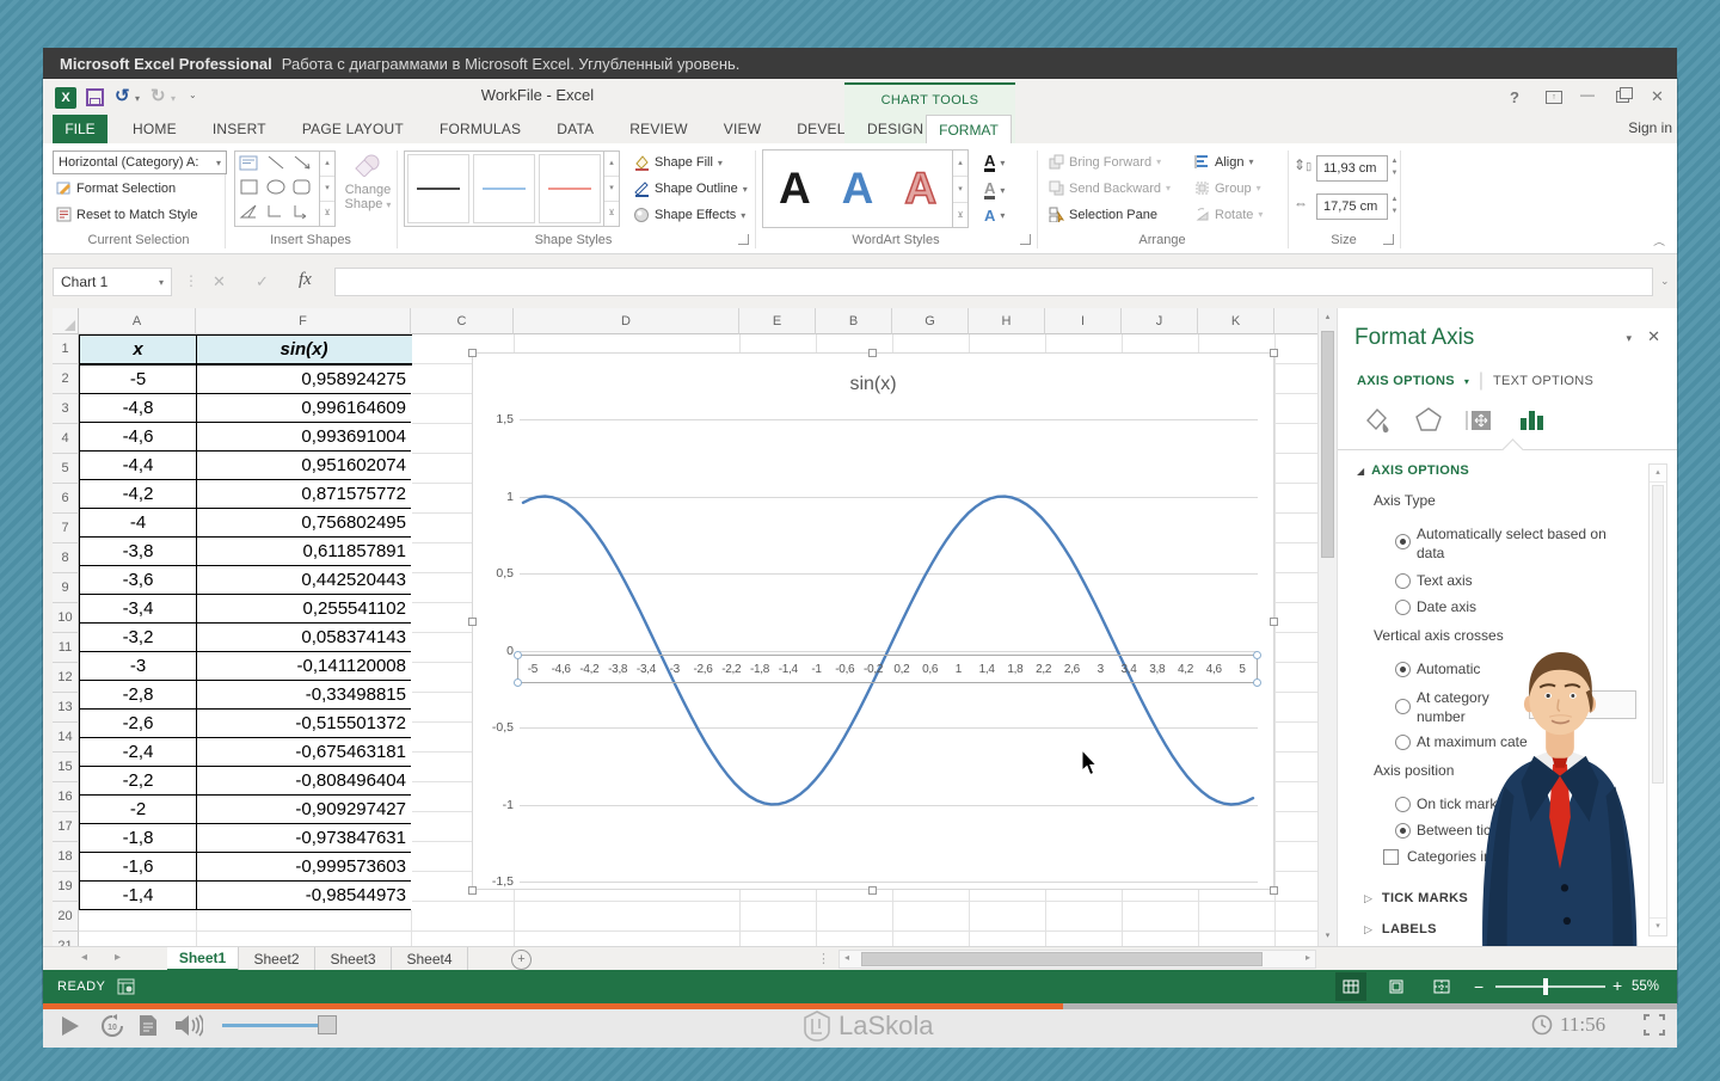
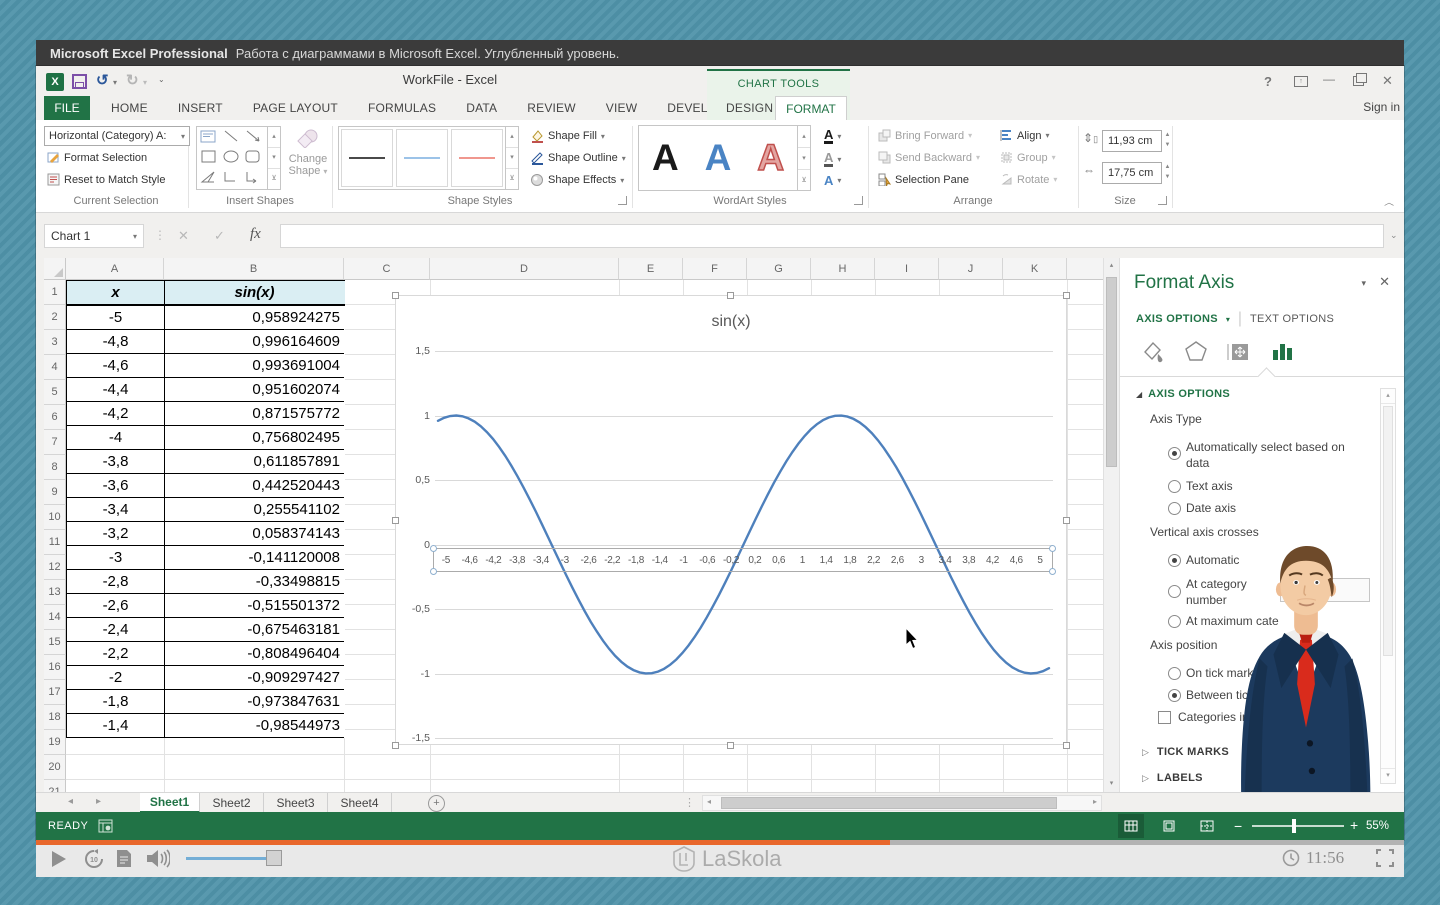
  Microsoft Excel Professional
  Работа с диаграммами в Microsoft Excel. Углубленный уровень.
  X
  ↺
  ▾
  ↻
  ▾
  ⌄
  WorkFile - Excel
  CHART TOOLS
  ?
  —
  ✕
  FILE
  HOME
  INSERT
  PAGE LAYOUT
  FORMULAS
  DATA
  REVIEW
  VIEW
  DESIGN
  FORMAT
  Sign in
  Horizontal (Category) A:
  ▾
  Format Selection
  Reset to Match Style
  Current Selection
  Change
  Shape ▾
  Insert Shapes
  Shape Fill
  ▾
  Shape Outline
  ▾
  Shape Effects
  ▾
  Shape Styles
  A
  A
  A
  A
  ▾
  A
  ▾
  A
  ▾
  WordArt Styles
  Bring Forward
  ▾
  Send Backward
  ▾
  Selection Pane
  Align
  ▾
  Group
  ▾
  Rotate
  ▾
  Arrange
  ⇕▯
  11,93 cm
  ⇔
  17,75 cm
  Size
  ︿
  Chart 1
  ▾
  ⋮
  ✕
  ✓
  fx
  ⌄
  A
- F
+ B
  C
  D
  E
- B
+ F
  G
  H
  I
  J
  K
  1
  2
  3
  4
  5
  6
  7
  8
  9
  10
  11
  12
  13
  14
  15
  16
  17
  18
  19
  20
  x
  sin(x)
  -5
  0,958924275
  -4,8
  0,996164609
  -4,6
  0,993691004
  -4,4
  0,951602074
  -4,2
  0,871575772
  -4
  0,756802495
  -3,8
  0,611857891
  -3,6
  0,442520443
  -3,4
  0,255541102
  -3,2
  0,058374143
  -3
  -0,141120008
  -2,8
  -0,33498815
  -2,6
  -0,515501372
  -2,4
  -0,675463181
  -2,2
  -0,808496404
  -2
  -0,909297427
  -1,8
  -0,973847631
- -1,6
- -0,999573603
  -1,4
  -0,98544973
  sin(x)
  1,5
  1
  0,5
  0
  -0,5
  -1
  -1,5
  -5
  -4,6
  -4,2
  -3,8
  -3,4
  -3
  -2,6
  -2,2
  -1,8
  -1,4
  -1
  -0,6
  -0,2
  0,2
  0,6
  1
  1,4
  1,8
  2,2
  2,6
  3
  3,4
  3,8
  4,2
  4,6
  5
  Format Axis
  ▾
  ✕
  AXIS OPTIONS
  ▾
  |
  TEXT OPTIONS
  ◢
  AXIS OPTIONS
  Axis Type
  Automatically select based on
  data
  Text axis
  Date axis
  Vertical axis crosses
  Automatic
  At category
  number
  At maximum cate
  Axis position
  On tick mark
  Between tic
  Categories i
  ▷
  TICK MARKS
  ▷
  LABELS
  ◂
  ▸
  Sheet1
  Sheet2
  Sheet3
  Sheet4
  +
  ⋮
  ◂
  ▸
  READY
  −
  +
  55%
  LaSkola
  11:56
